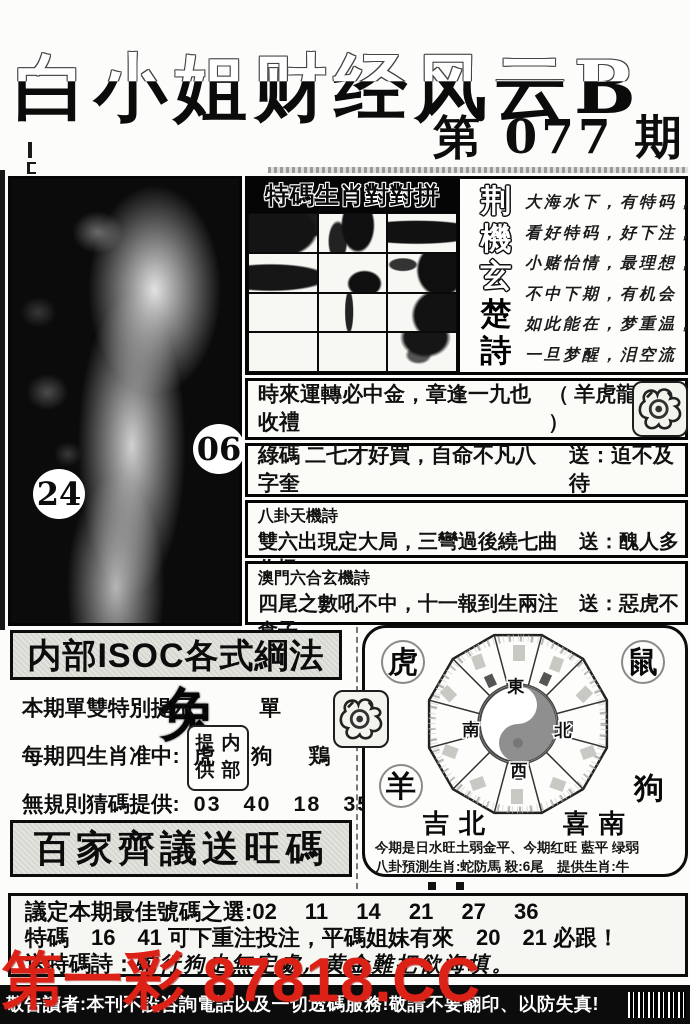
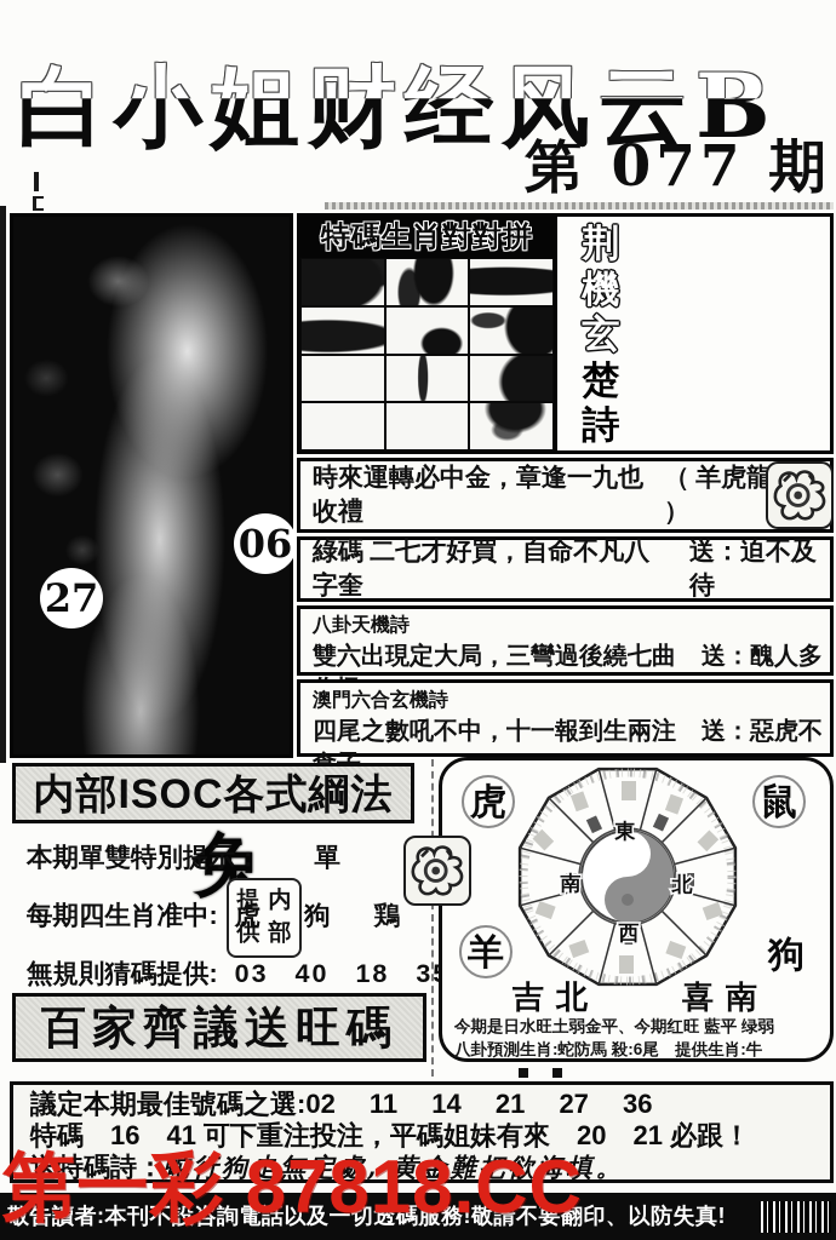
  白小姐财经风云B
  第 077 期
- 24
+ 27
  06
  兔
  提供
  内部
  特碼生肖對對拼
  荆
  機
  玄
  楚
  詩
- 大海水下，有特码，
- 看好特码，好下注，
- 小赌怡情，最理想，
- 不中下期，有机会
- 如此能在，梦重温，
- 一旦梦醒，泪空流
  時來運轉必中金，章逢一九也收禮
  （ 羊虎龍 ）
  綠碼 二七才好買，自命不凡八字奎
  送：迫不及待
  八卦天機詩
  雙六出現定大局，三彎過後繞七曲 送：醜人多
  澳門六合玄機詩
  四尾之數吼不中，十一報到生兩注 送：惡虎不
  内部ISOC各式綱法
  本期單雙特別提示： 單
  每期四生肖准中: 虎 狗 鶏
  無規則猜碼提供: 03 40 18 3
  百家齊議送旺碼
  虎
  鼠
  羊
  狗
  東
  南
  北
  西
  吉北
  喜南
  今期是日水旺土弱金平、今期红旺 藍平 绿弱
  八卦預測生肖:蛇防馬 殺:6尾 提供生肖:牛
  議定本期最佳號碼之選:02 11 14 21 27 36
  特碼 16 41 可下重注投注，平碼姐妹有來 20 21 必跟！
  送特碼詩：蛇行狗走無定處, 黄金難把欲海填。
  第一彩 87818.CC
  敬告讀者:本刊不設咨詢電話以及一切透碼服務!敬請不要翻印、以防失真!
